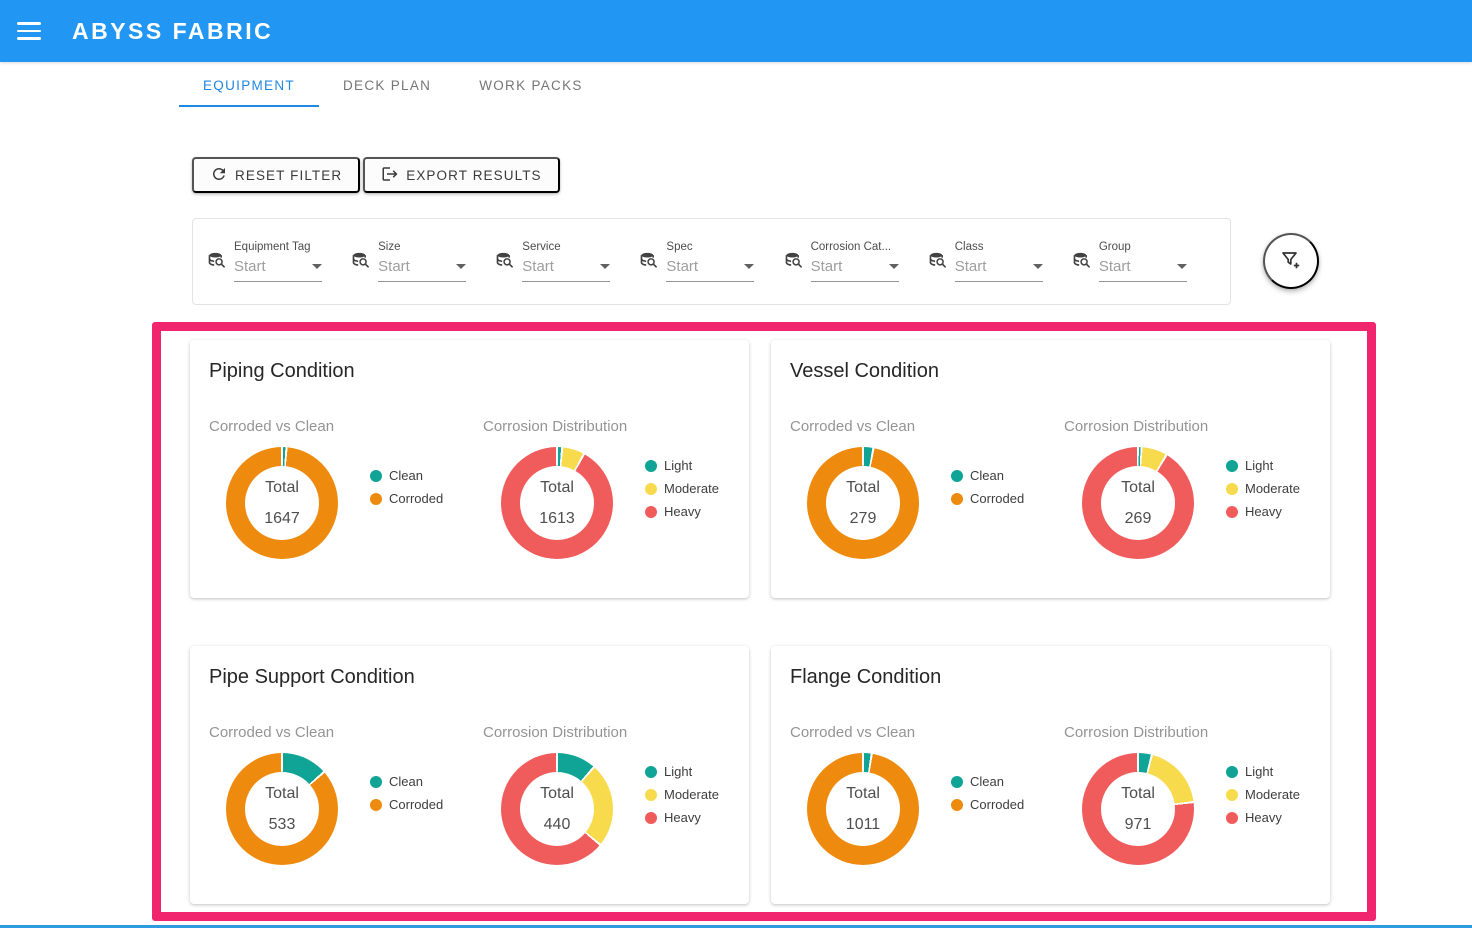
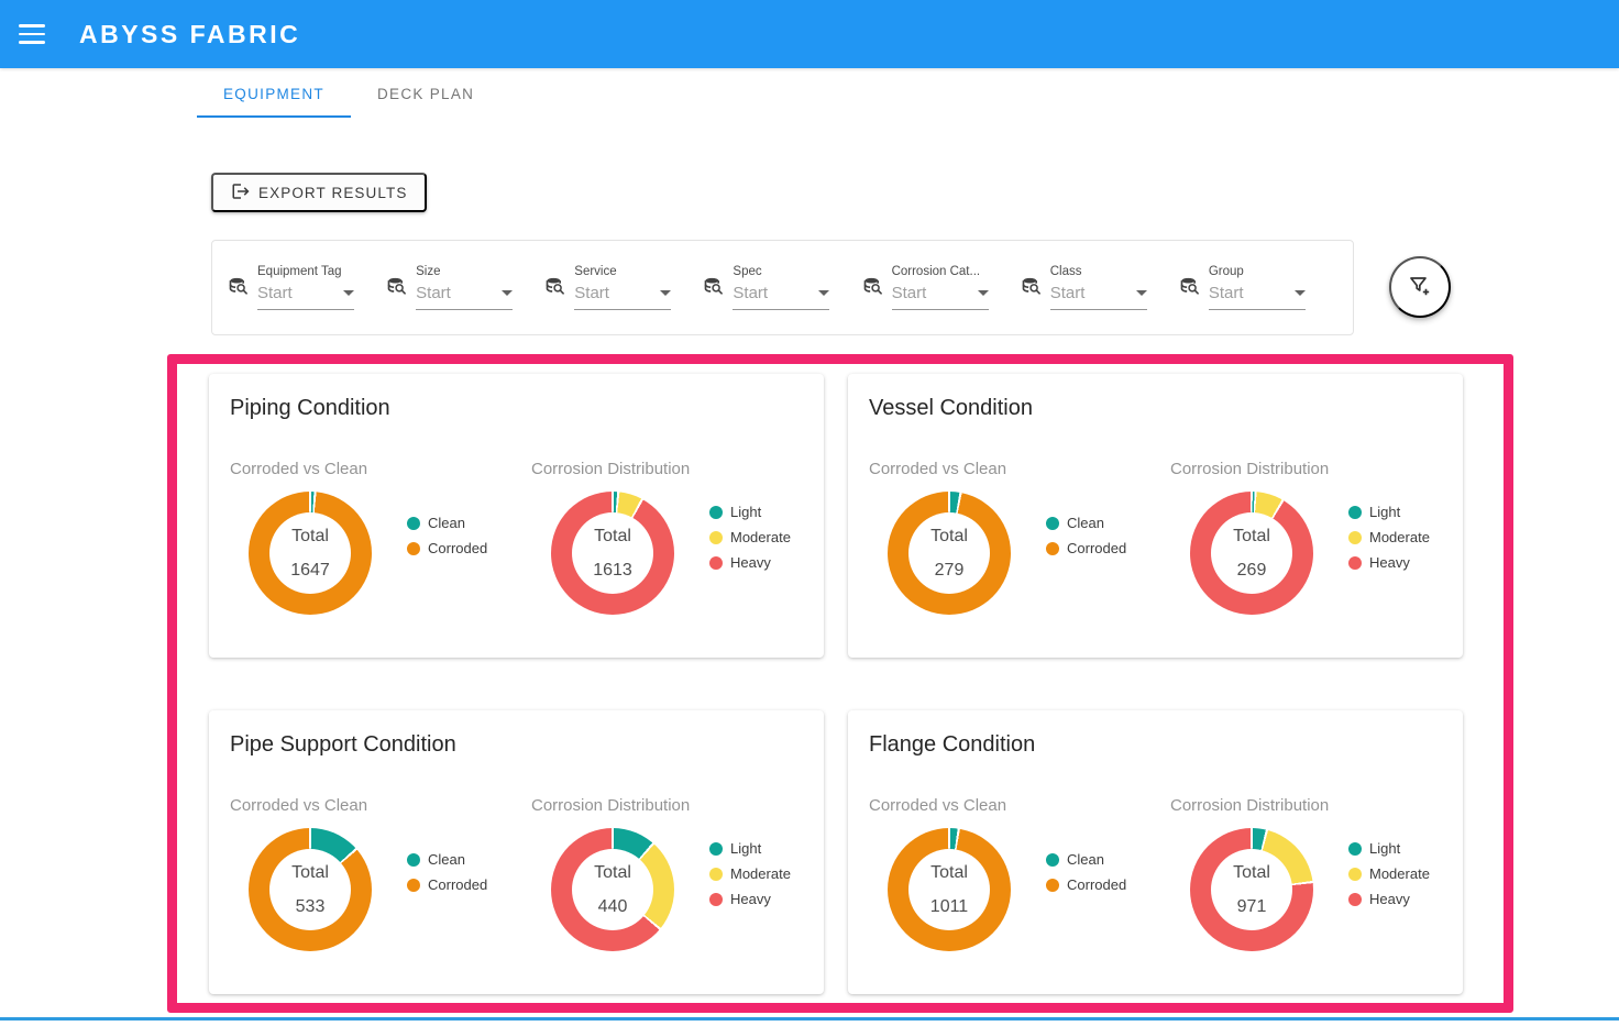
  ABYSS FABRIC
  EQUIPMENT
  DECK PLAN
- WORK PACKS
- RESET FILTER
  EXPORT RESULTS
  Equipment Tag
  Start
  Size
  Start
  Service
  Start
  Spec
  Start
  Corrosion Cat...
  Start
  Class
  Start
  Group
  Start
  Piping Condition
  Corroded vs Clean
  Corrosion Distribution
  Total
  1647
  Total
  1613
  Clean
  Corroded
  Light
  Moderate
  Heavy
  Vessel Condition
  Corroded vs Clean
  Corrosion Distribution
  Total
  279
  Total
  269
  Clean
  Corroded
  Light
  Moderate
  Heavy
  Pipe Support Condition
  Corroded vs Clean
  Corrosion Distribution
  Total
  533
  Total
  440
  Clean
  Corroded
  Light
  Moderate
  Heavy
  Flange Condition
  Corroded vs Clean
  Corrosion Distribution
  Total
  1011
  Total
  971
  Clean
  Corroded
  Light
  Moderate
  Heavy
